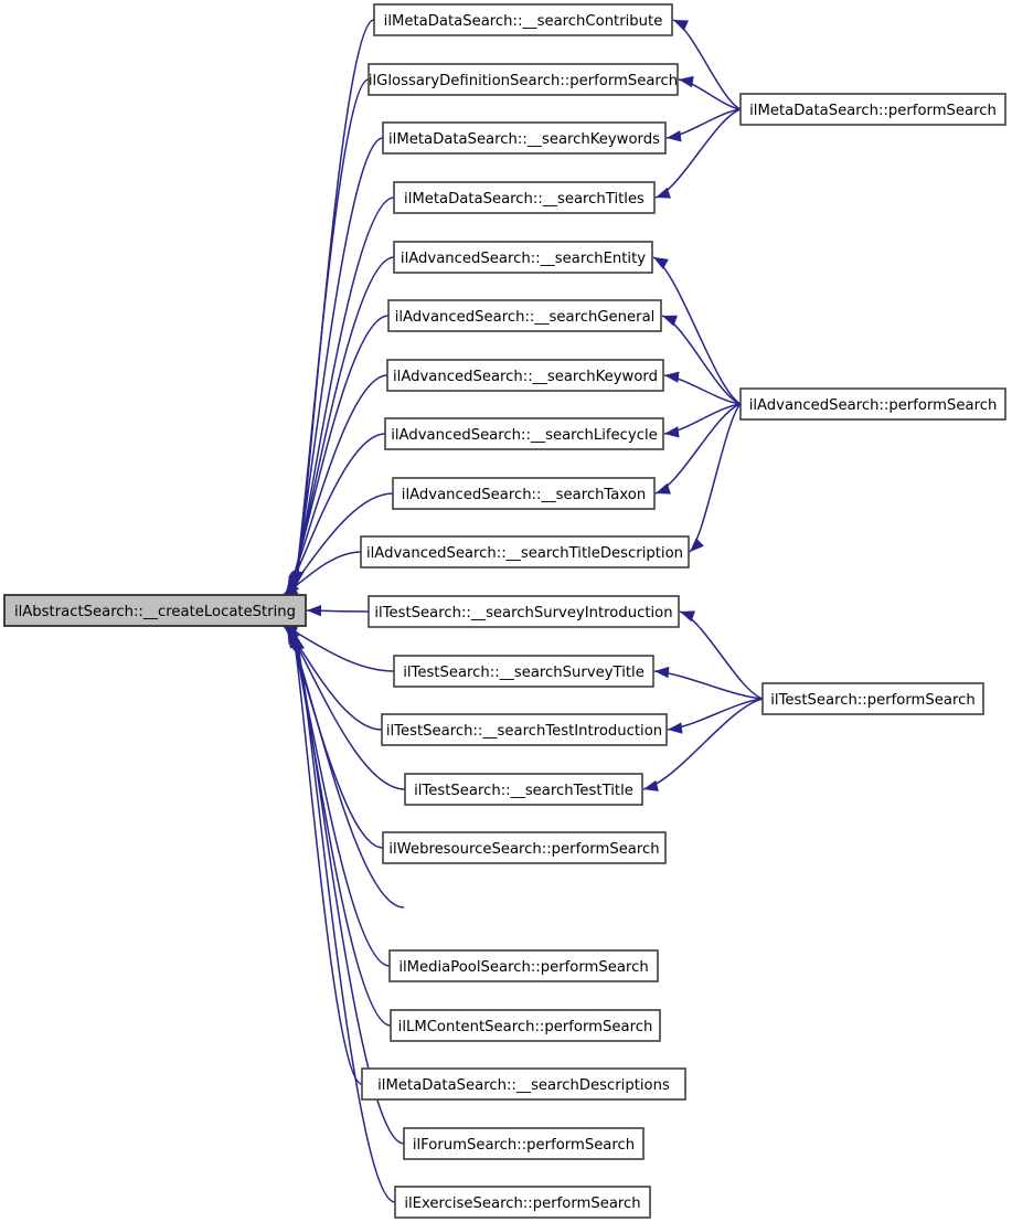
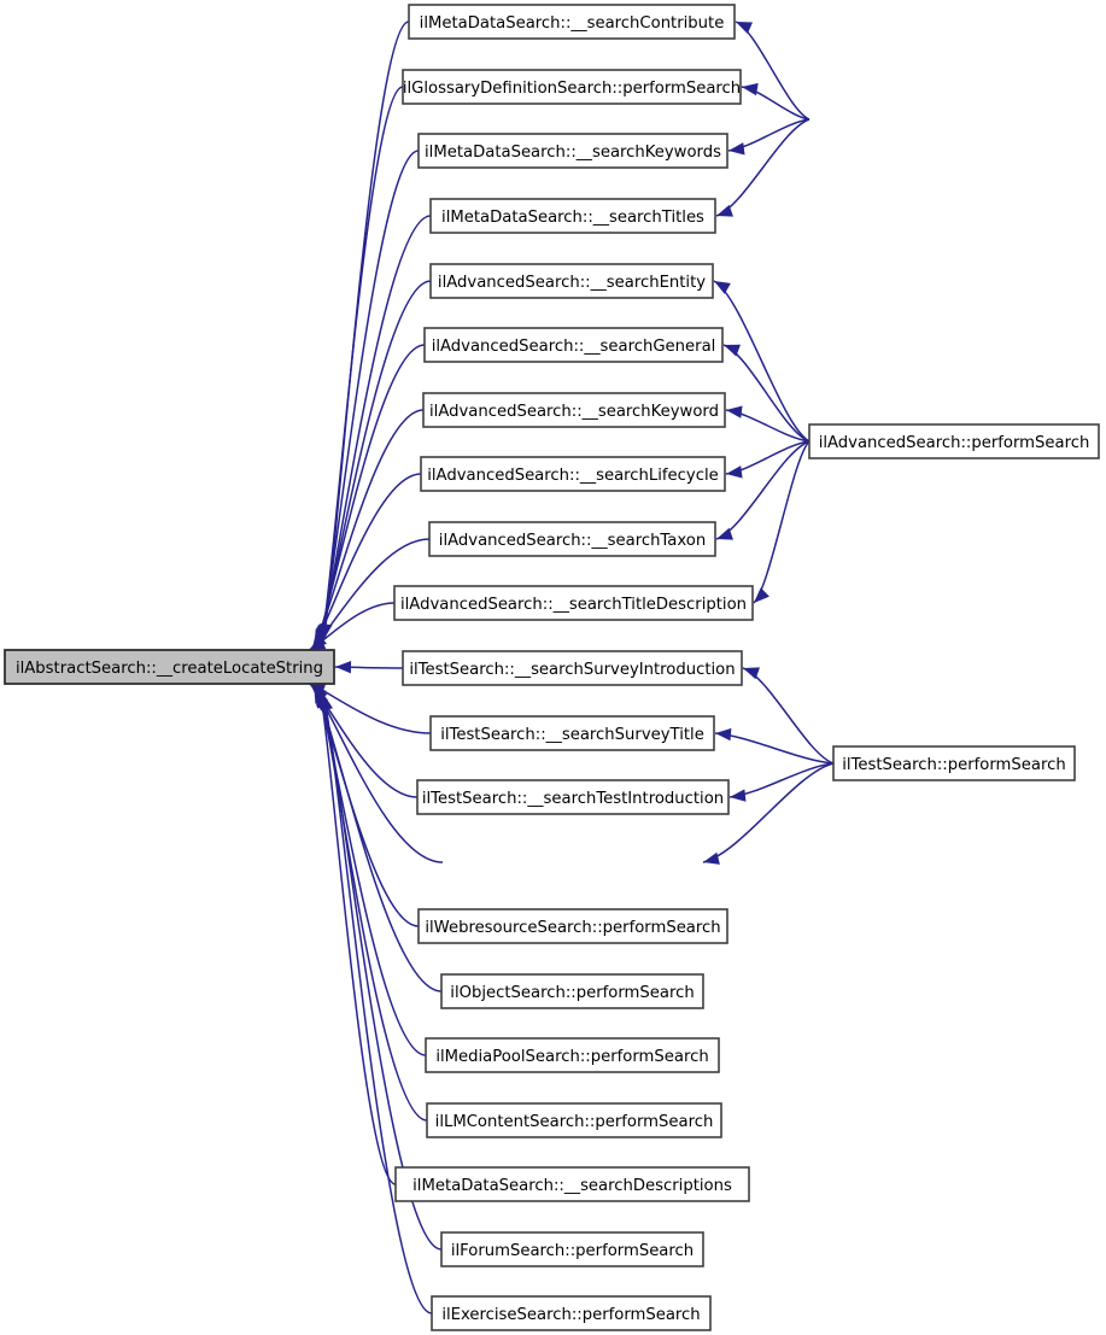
  ilAbstractSearch::__createLocateString
  ilMetaDataSearch::__searchContribute
  ilGlossaryDefinitionSearch::performSearch
  ilMetaDataSearch::__searchKeywords
  ilMetaDataSearch::__searchTitles
  ilAdvancedSearch::__searchEntity
  ilAdvancedSearch::__searchGeneral
  ilAdvancedSearch::__searchKeyword
  ilAdvancedSearch::__searchLifecycle
  ilAdvancedSearch::__searchTaxon
  ilAdvancedSearch::__searchTitleDescription
  ilTestSearch::__searchSurveyIntroduction
  ilTestSearch::__searchSurveyTitle
  ilTestSearch::__searchTestIntroduction
- ilTestSearch::__searchTestTitle
  ilWebresourceSearch::performSearch
+ ilObjectSearch::performSearch
  ilMediaPoolSearch::performSearch
  ilLMContentSearch::performSearch
  ilMetaDataSearch::__searchDescriptions
  ilForumSearch::performSearch
  ilExerciseSearch::performSearch
- ilMetaDataSearch::performSearch
  ilAdvancedSearch::performSearch
  ilTestSearch::performSearch
